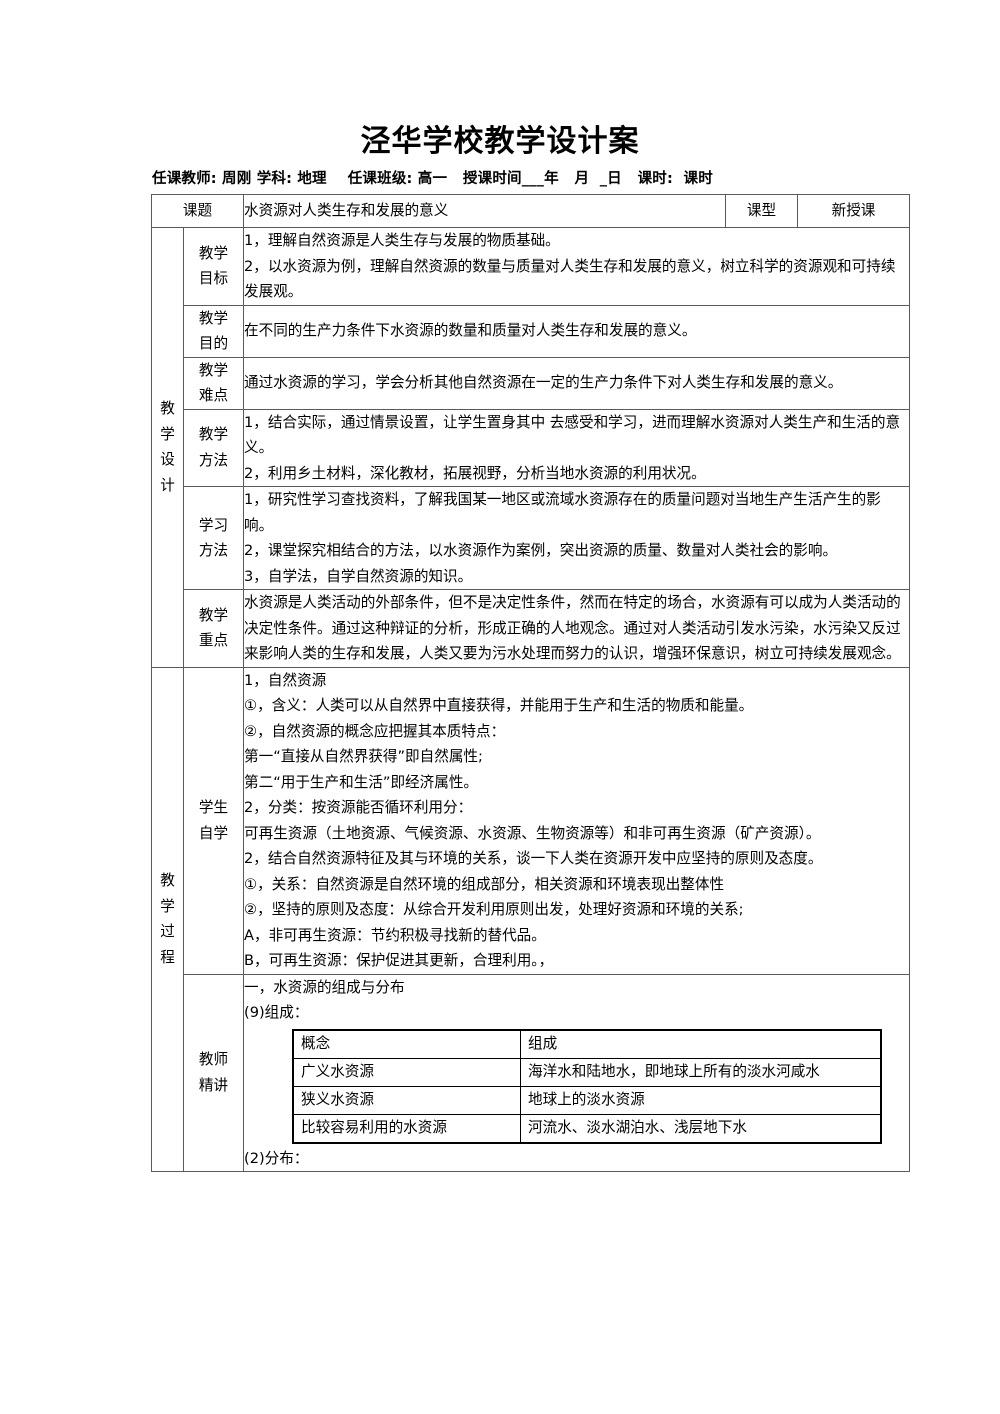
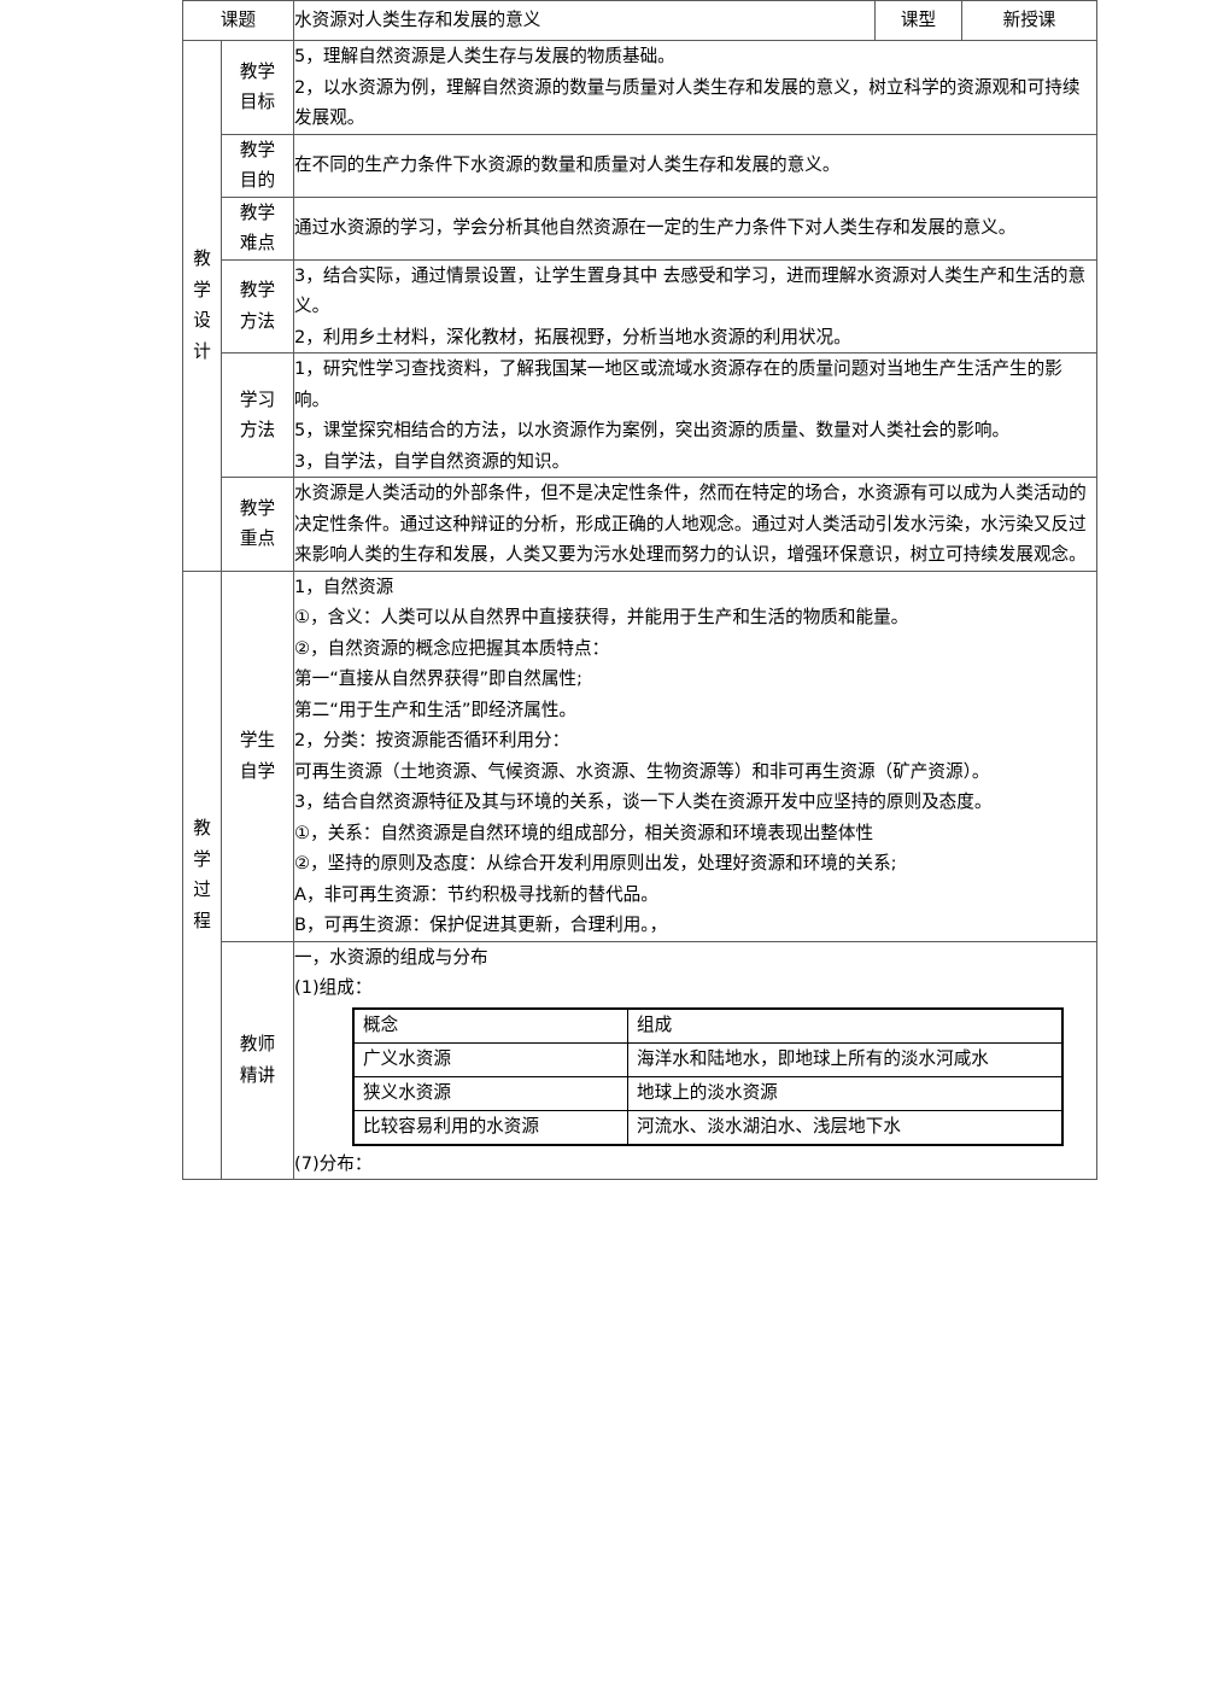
- 泾华学校教学设计案
- 任课教师: 周刚 学科: 地理 任课班级: 高一 授课时间___年 月 _日 课时: 课时
  课题	水资源对人类生存和发展的意义	课型	新授课
- 教学设计	教学目标	1，理解自然资源是人类生存与发展的物质基础。2，以水资源为例，理解自然资源的数量与质量对人类生存和发展的意义，树立科学的资源观和可持续发展观。
+ 教学设计	教学目标	5，理解自然资源是人类生存与发展的物质基础。2，以水资源为例，理解自然资源的数量与质量对人类生存和发展的意义，树立科学的资源观和可持续发展观。
  教学目的	在不同的生产力条件下水资源的数量和质量对人类生存和发展的意义。
  教学难点	通过水资源的学习，学会分析其他自然资源在一定的生产力条件下对人类生存和发展的意义。
- 教学方法	1，结合实际，通过情景设置，让学生置身其中 去感受和学习，进而理解水资源对人类生产和生活的意义。2，利用乡土材料，深化教材，拓展视野，分析当地水资源的利用状况。
+ 教学方法	3，结合实际，通过情景设置，让学生置身其中 去感受和学习，进而理解水资源对人类生产和生活的意义。2，利用乡土材料，深化教材，拓展视野，分析当地水资源的利用状况。
- 学习方法	1，研究性学习查找资料，了解我国某一地区或流域水资源存在的质量问题对当地生产生活产生的影响。2，课堂探究相结合的方法，以水资源作为案例，突出资源的质量、数量对人类社会的影响。3，自学法，自学自然资源的知识。
+ 学习方法	1，研究性学习查找资料，了解我国某一地区或流域水资源存在的质量问题对当地生产生活产生的影响。5，课堂探究相结合的方法，以水资源作为案例，突出资源的质量、数量对人类社会的影响。3，自学法，自学自然资源的知识。
  教学重点	水资源是人类活动的外部条件，但不是决定性条件，然而在特定的场合，水资源有可以成为人类活动的决定性条件。通过这种辩证的分析，形成正确的人地观念。通过对人类活动引发水污染，水污染又反过来影响人类的生存和发展，人类又要为污水处理而努力的认识，增强环保意识，树立可持续发展观念。
- 教学过程	学生自学	1，自然资源①，含义：人类可以从自然界中直接获得，并能用于生产和生活的物质和能量。②，自然资源的概念应把握其本质特点：第一“直接从自然界获得”即自然属性;第二“用于生产和生活”即经济属性。2，分类：按资源能否循环利用分：可再生资源（土地资源、气候资源、水资源、生物资源等）和非可再生资源（矿产资源）。2，结合自然资源特征及其与环境的关系，谈一下人类在资源开发中应坚持的原则及态度。①，关系：自然资源是自然环境的组成部分，相关资源和环境表现出整体性②，坚持的原则及态度：从综合开发利用原则出发，处理好资源和环境的关系; A，非可再生资源：节约积极寻找新的替代品。 B，可再生资源：保护促进其更新，合理利用。，
+ 教学过程	学生自学	1，自然资源①，含义：人类可以从自然界中直接获得，并能用于生产和生活的物质和能量。②，自然资源的概念应把握其本质特点：第一“直接从自然界获得”即自然属性;第二“用于生产和生活”即经济属性。2，分类：按资源能否循环利用分：可再生资源（土地资源、气候资源、水资源、生物资源等）和非可再生资源（矿产资源）。3，结合自然资源特征及其与环境的关系，谈一下人类在资源开发中应坚持的原则及态度。①，关系：自然资源是自然环境的组成部分，相关资源和环境表现出整体性②，坚持的原则及态度：从综合开发利用原则出发，处理好资源和环境的关系; A，非可再生资源：节约积极寻找新的替代品。 B，可再生资源：保护促进其更新，合理利用。，
- 教师精讲	一，水资源的组成与分布(9)组成：
+ 教师精讲	一，水资源的组成与分布(1)组成：
  概念	组成
  广义水资源	海洋水和陆地水，即地球上所有的淡水河咸水
  狭义水资源	地球上的淡水资源
  比较容易利用的水资源	河流水、淡水湖泊水、浅层地下水
- 	(2)分布：
+ 	(7)分布：
